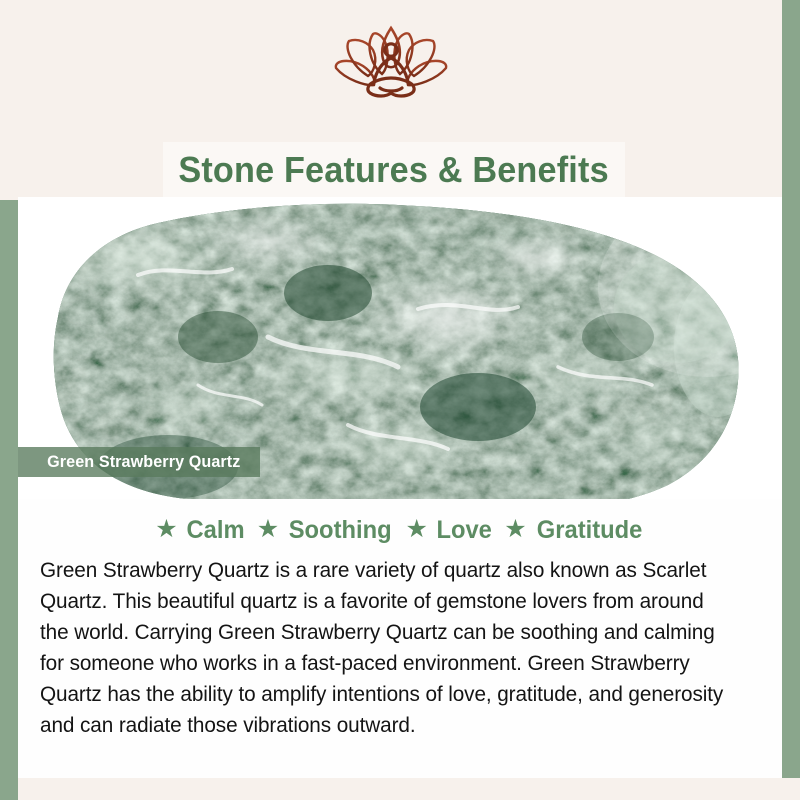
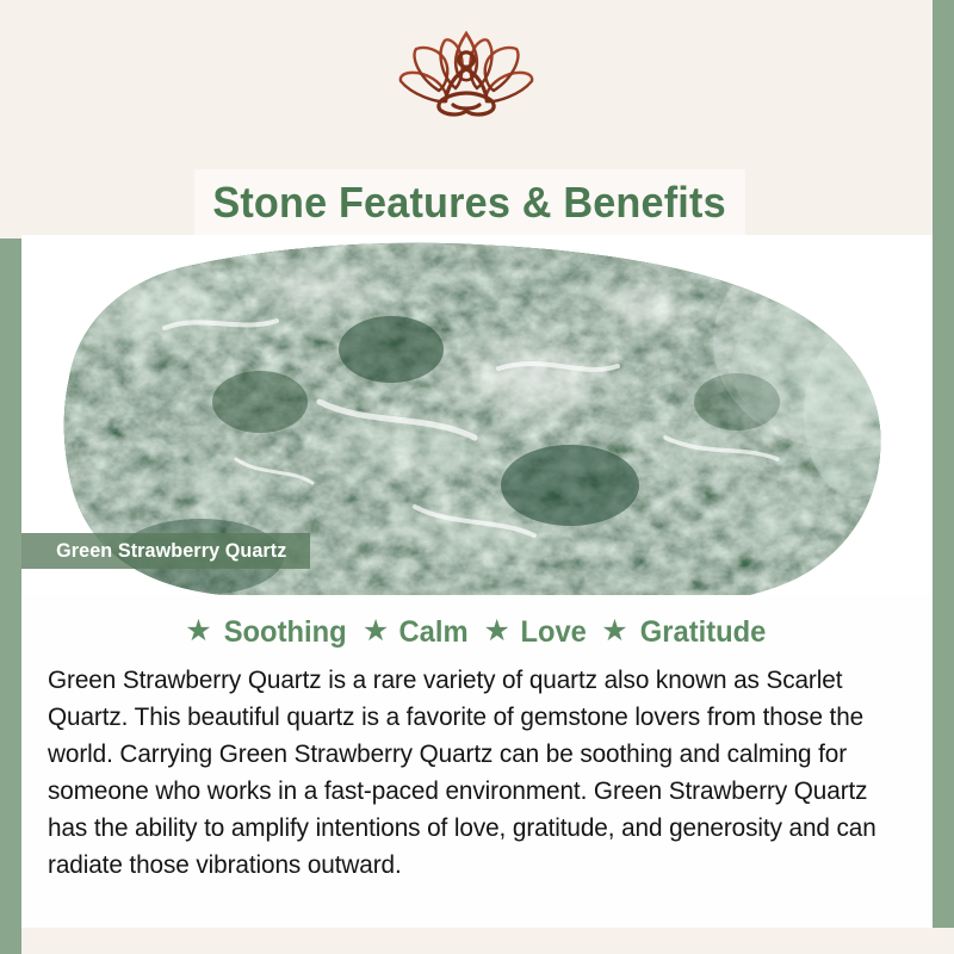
  Stone Features & Benefits
  Green Strawberry Quartz
  ★
- Calm
+ Soothing
  ★
- Soothing
+ Calm
  ★
  Love
  ★
  Gratitude
- Green Strawberry Quartz is a rare variety of quartz also known as Scarlet Quartz. This beautiful quartz is a favorite of gemstone lovers from around the world. Carrying Green Strawberry Quartz can be soothing and calming for someone who works in a fast-paced environment. Green Strawberry Quartz has the ability to amplify intentions of love, gratitude, and generosity and can radiate those vibrations outward.
+ Green Strawberry Quartz is a rare variety of quartz also known as Scarlet Quartz. This beautiful quartz is a favorite of gemstone lovers from those the world. Carrying Green Strawberry Quartz can be soothing and calming for someone who works in a fast-paced environment. Green Strawberry Quartz has the ability to amplify intentions of love, gratitude, and generosity and can radiate those vibrations outward.
